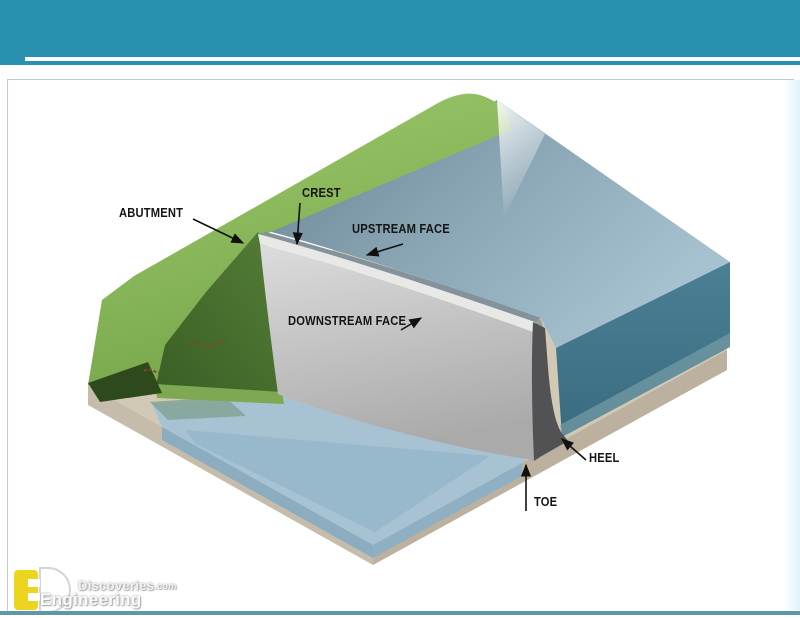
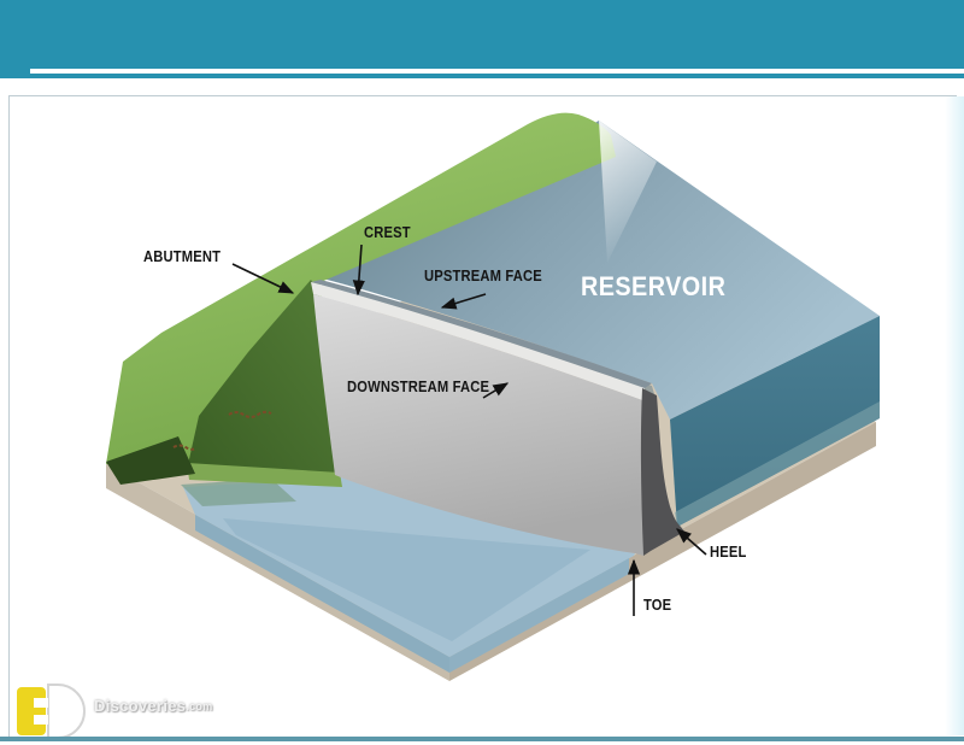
  ABUTMENT
  CREST
  UPSTREAM FACE
+ RESERVOIR
  DOWNSTREAM FACE
  HEEL
  TOE
  Discoveries.com
- Engineering
